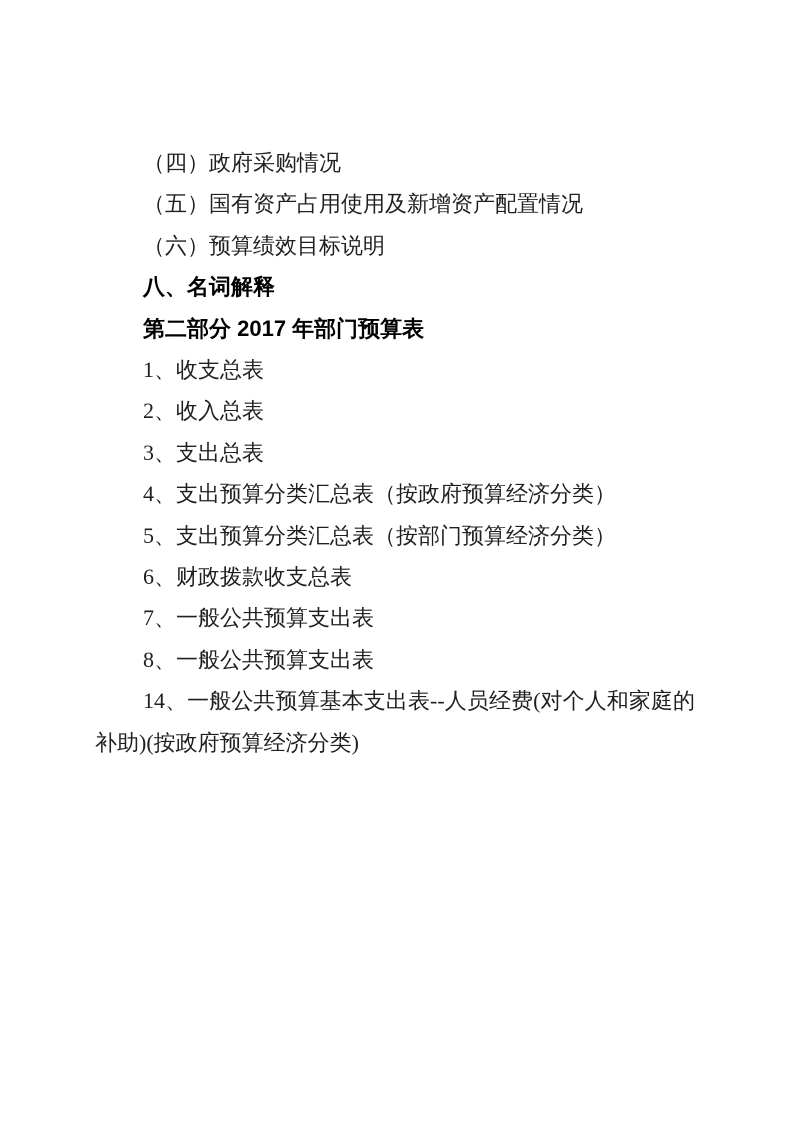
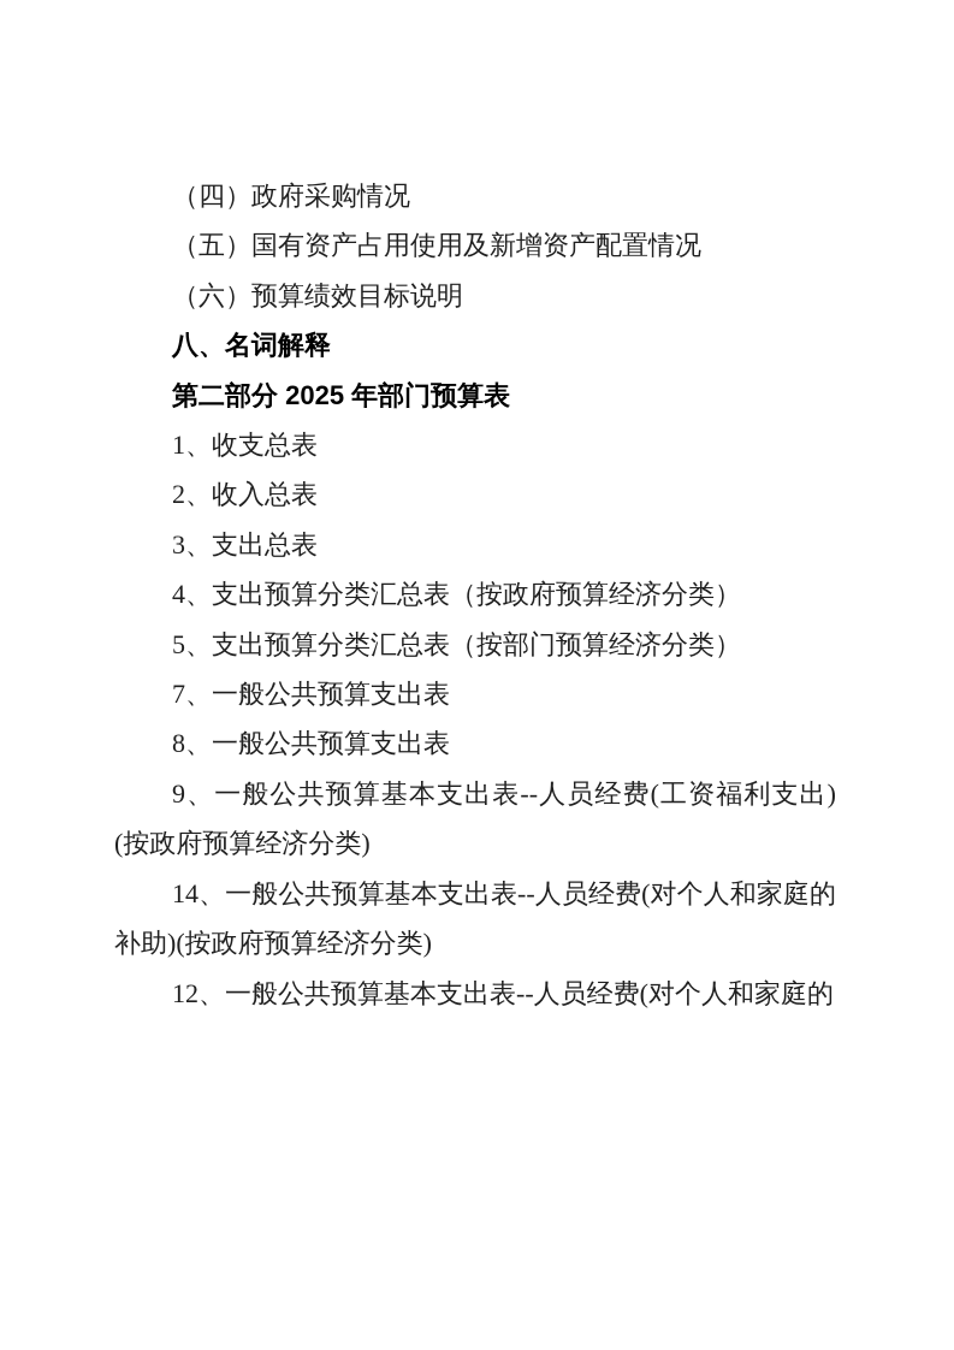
  （四）政府采购情况
  （五）国有资产占用使用及新增资产配置情况
  （六）预算绩效目标说明
  八、名词解释
- 第二部分 2017 年部门预算表
+ 第二部分 2025 年部门预算表
  1、收支总表
  2、收入总表
  3、支出总表
  4、支出预算分类汇总表（按政府预算经济分类）
  5、支出预算分类汇总表（按部门预算经济分类）
- 6、财政拨款收支总表
  7、一般公共预算支出表
  8、一般公共预算支出表
+ 9、一般公共预算基本支出表--人员经费(工资福利支出)(按政府预算经济分类)
  14、一般公共预算基本支出表--人员经费(对个人和家庭的补助)(按政府预算经济分类)
+ 12、一般公共预算基本支出表--人员经费(对个人和家庭的
